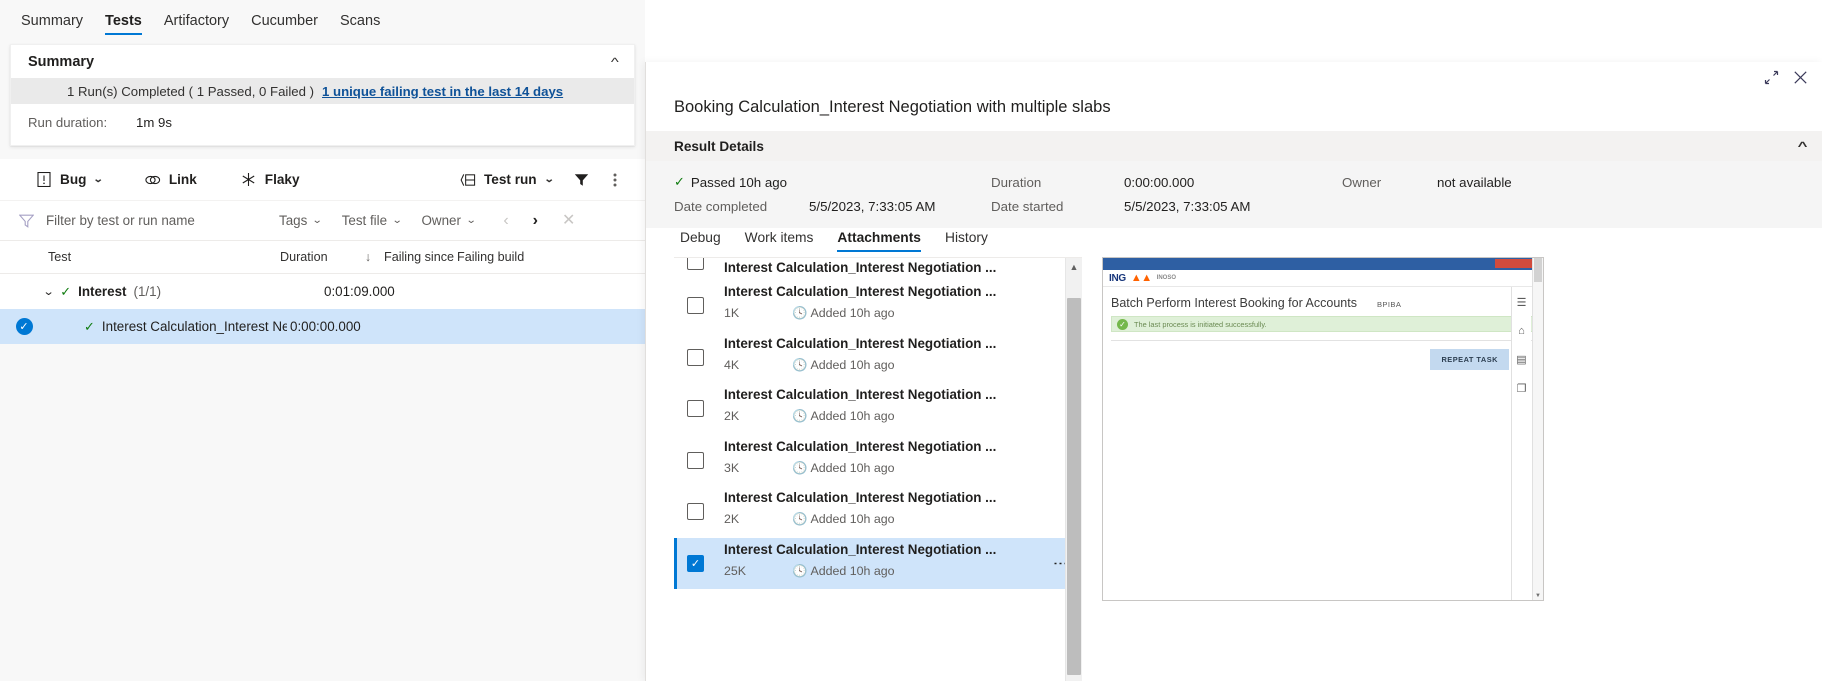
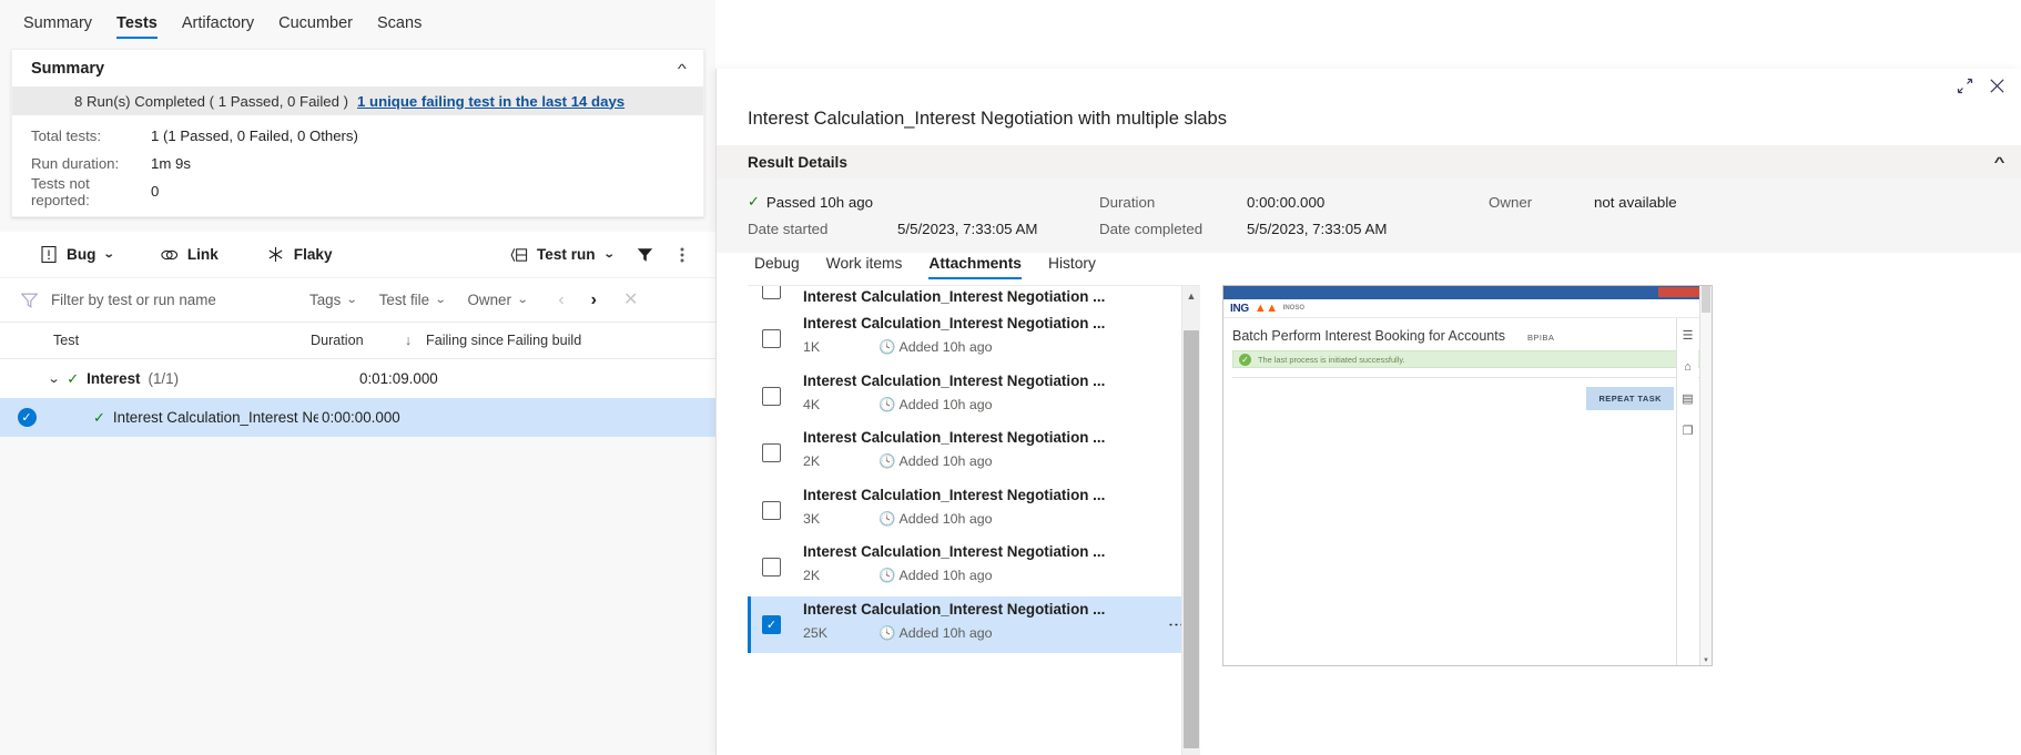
  Summary
  Tests
  Artifactory
  Cucumber
  Scans
  Summary
  ^
- 1 Run(s) Completed ( 1 Passed, 0 Failed )
+ 8 Run(s) Completed ( 1 Passed, 0 Failed )
  1 unique failing test in the last 14 days
+ Total tests:
+ 1 (1 Passed, 0 Failed, 0 Others)
  Run duration:
  1m 9s
+ Tests not reported:
+ 0
  Bug
  ⌄
  Link
  Flaky
  Test run
  ⌄
  Filter by test or run name
  Tags
  ⌄
  Test file
  ⌄
  Owner
  ⌄
  ‹
  ›
  ✕
  Test
  Duration
  ↓
  Failing since
  Failing build
  ⌄
  ✓
  Interest
  (1/1)
  0:01:09.000
  ✓
  ✓
  Interest Calculation_Interest Ne
  0:00:00.000
- Booking Calculation_Interest Negotiation with multiple slabs
+ Interest Calculation_Interest Negotiation with multiple slabs
  Result Details
  ^
  ✓
  Passed 10h ago
  Duration
  0:00:00.000
  Owner
  not available
- Date completed
+ Date started
  5/5/2023, 7:33:05 AM
- Date started
+ Date completed
  5/5/2023, 7:33:05 AM
  Debug
  Work items
  Attachments
  History
  Interest Calculation_Interest Negotiation ...
  Interest Calculation_Interest Negotiation ...
  1K
  🕓
  Added 10h ago
  Interest Calculation_Interest Negotiation ...
  4K
  🕓
  Added 10h ago
  Interest Calculation_Interest Negotiation ...
  2K
  🕓
  Added 10h ago
  Interest Calculation_Interest Negotiation ...
  3K
  🕓
  Added 10h ago
  Interest Calculation_Interest Negotiation ...
  2K
  🕓
  Added 10h ago
  Interest Calculation_Interest Negotiation ...
  25K
  🕓
  Added 10h ago
  ✓
  ▲
  ING
  ▲▲
  Batch Perform Interest Booking for Accounts
  BPIBA
  ✓
  The last process is initiated successfully.
  REPEAT TASK
  ☰
  ⌂
  ▤
  ❐
